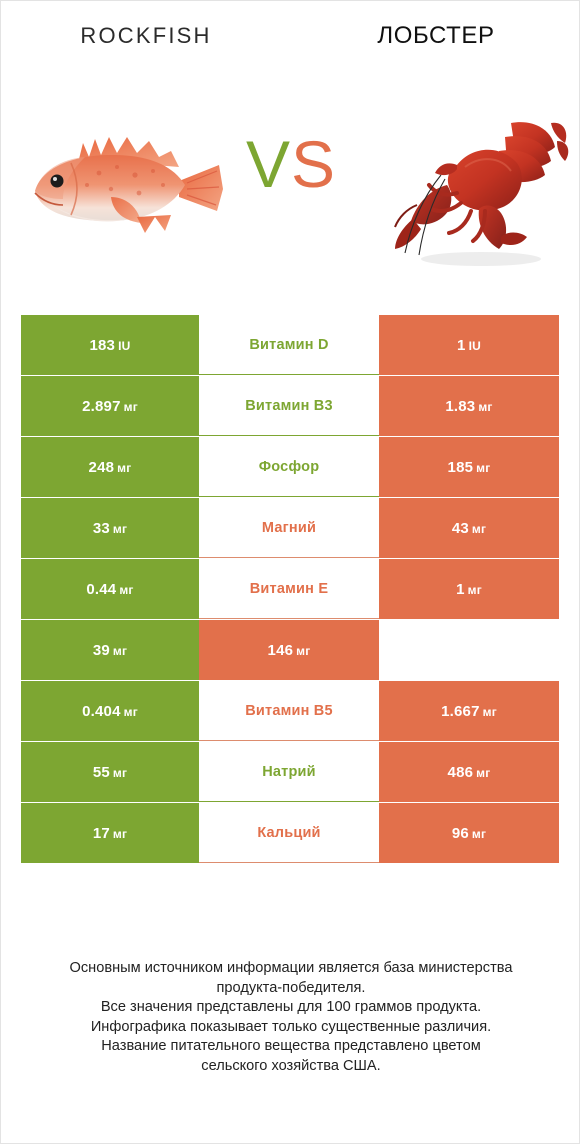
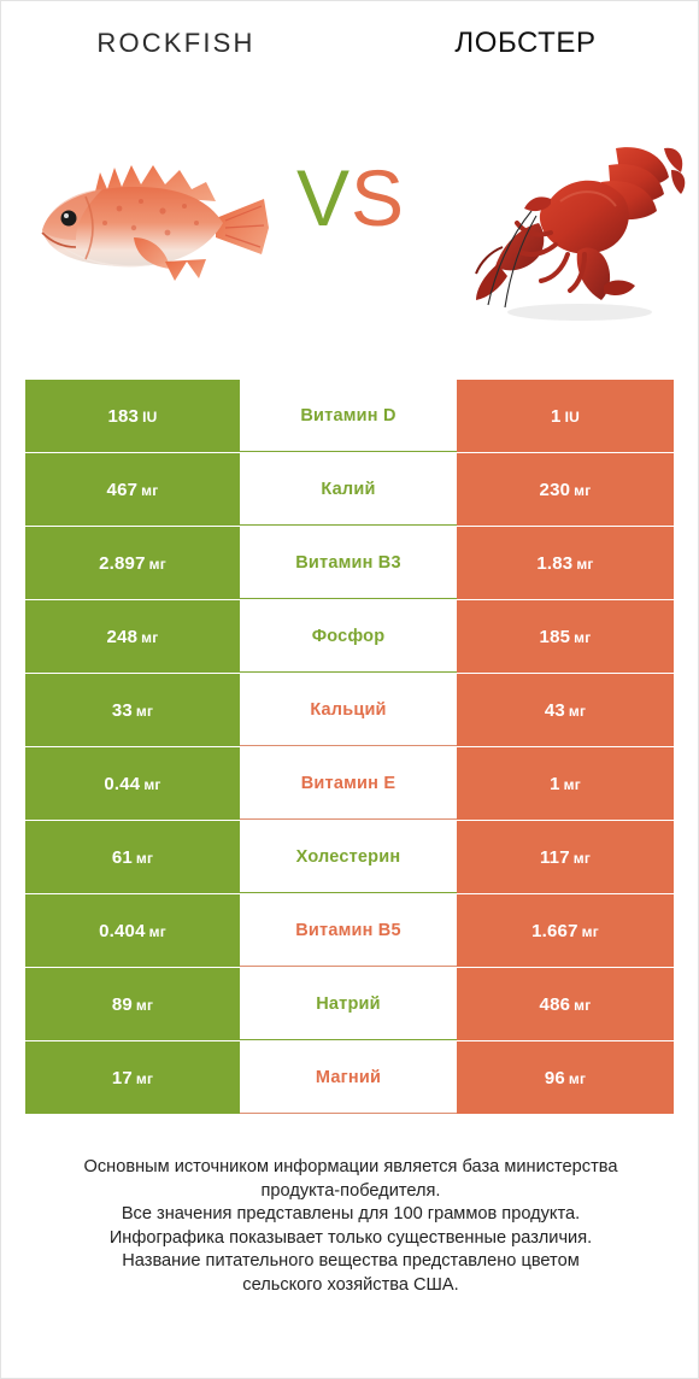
  ROCKFISH
  ЛОБСТЕР
  VS
  183 IU
  Витамин D
  1 IU
+ 467 мг
+ Калий
+ 230 мг
  2.897 мг
  Витамин B3
  1.83 мг
  248 мг
  Фосфор
  185 мг
  33 мг
- Магний
+ Кальций
  43 мг
  0.44 мг
  Витамин E
  1 мг
- 39 мг
+ 61 мг
+ Холестерин
- 146 мг
+ 117 мг
  0.404 мг
  Витамин B5
  1.667 мг
- 55 мг
+ 89 мг
  Натрий
  486 мг
  17 мг
- Кальций
+ Магний
  96 мг
  Основным источником информации является база министерства
  продукта-победителя.
  Все значения представлены для 100 граммов продукта.
  Инфографика показывает только существенные различия.
  Название питательного вещества представлено цветом
  сельского хозяйства США.
